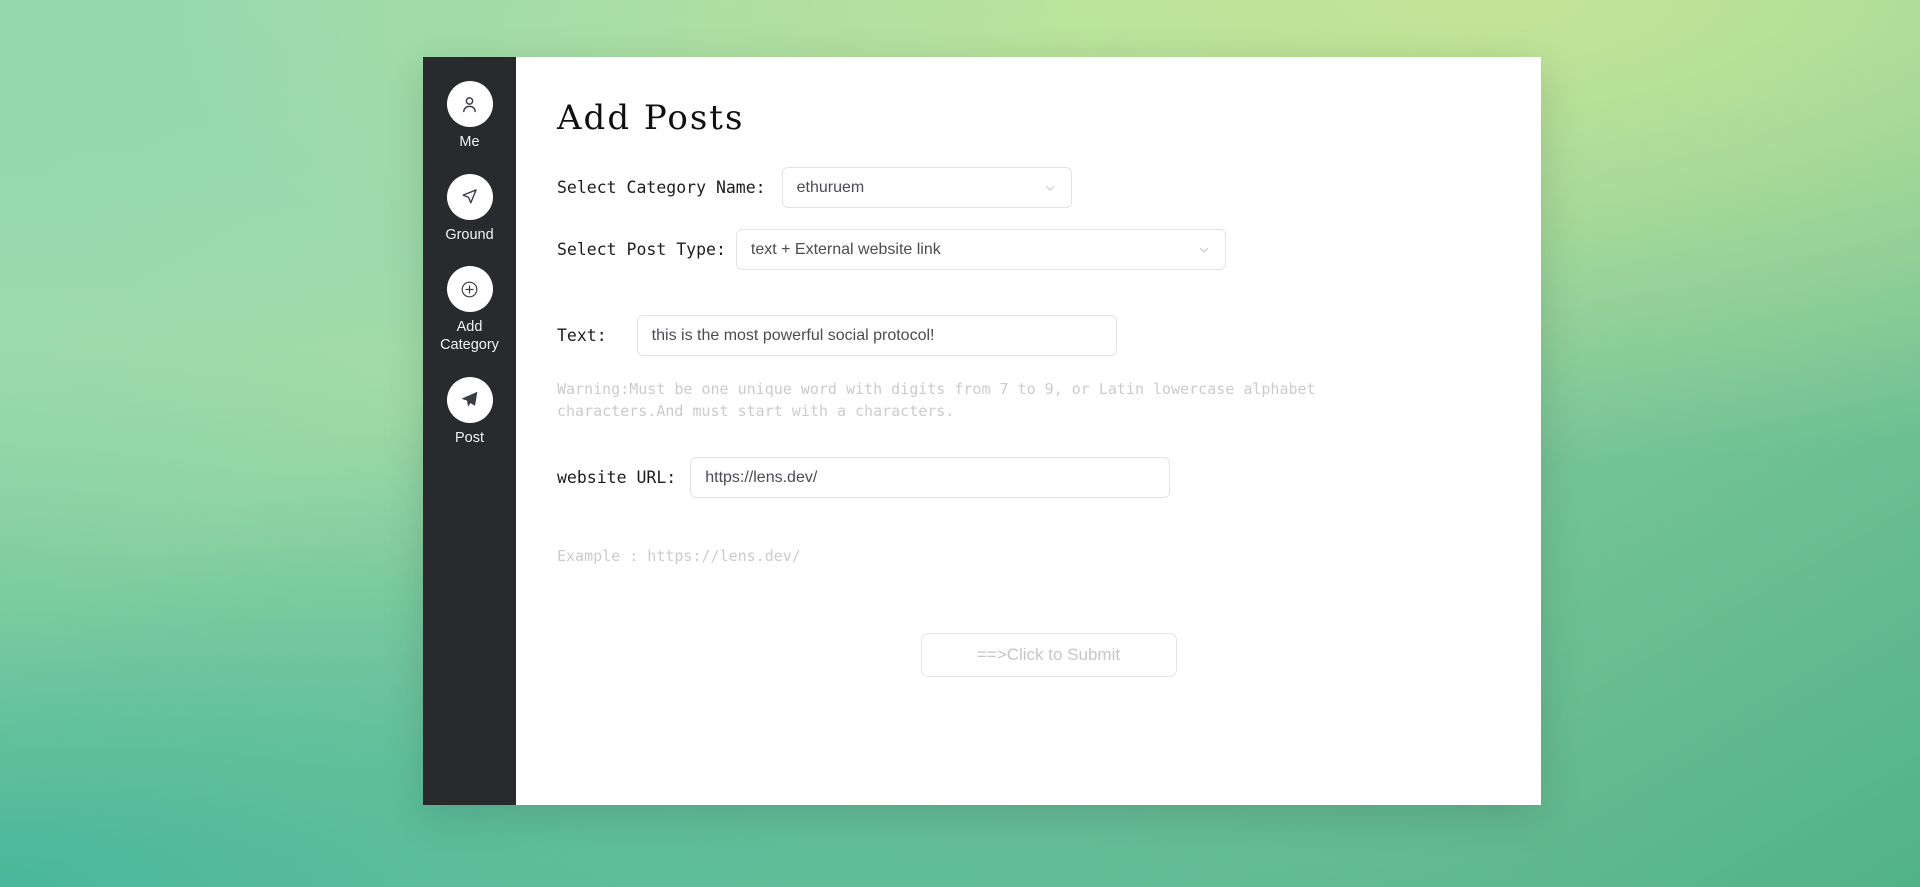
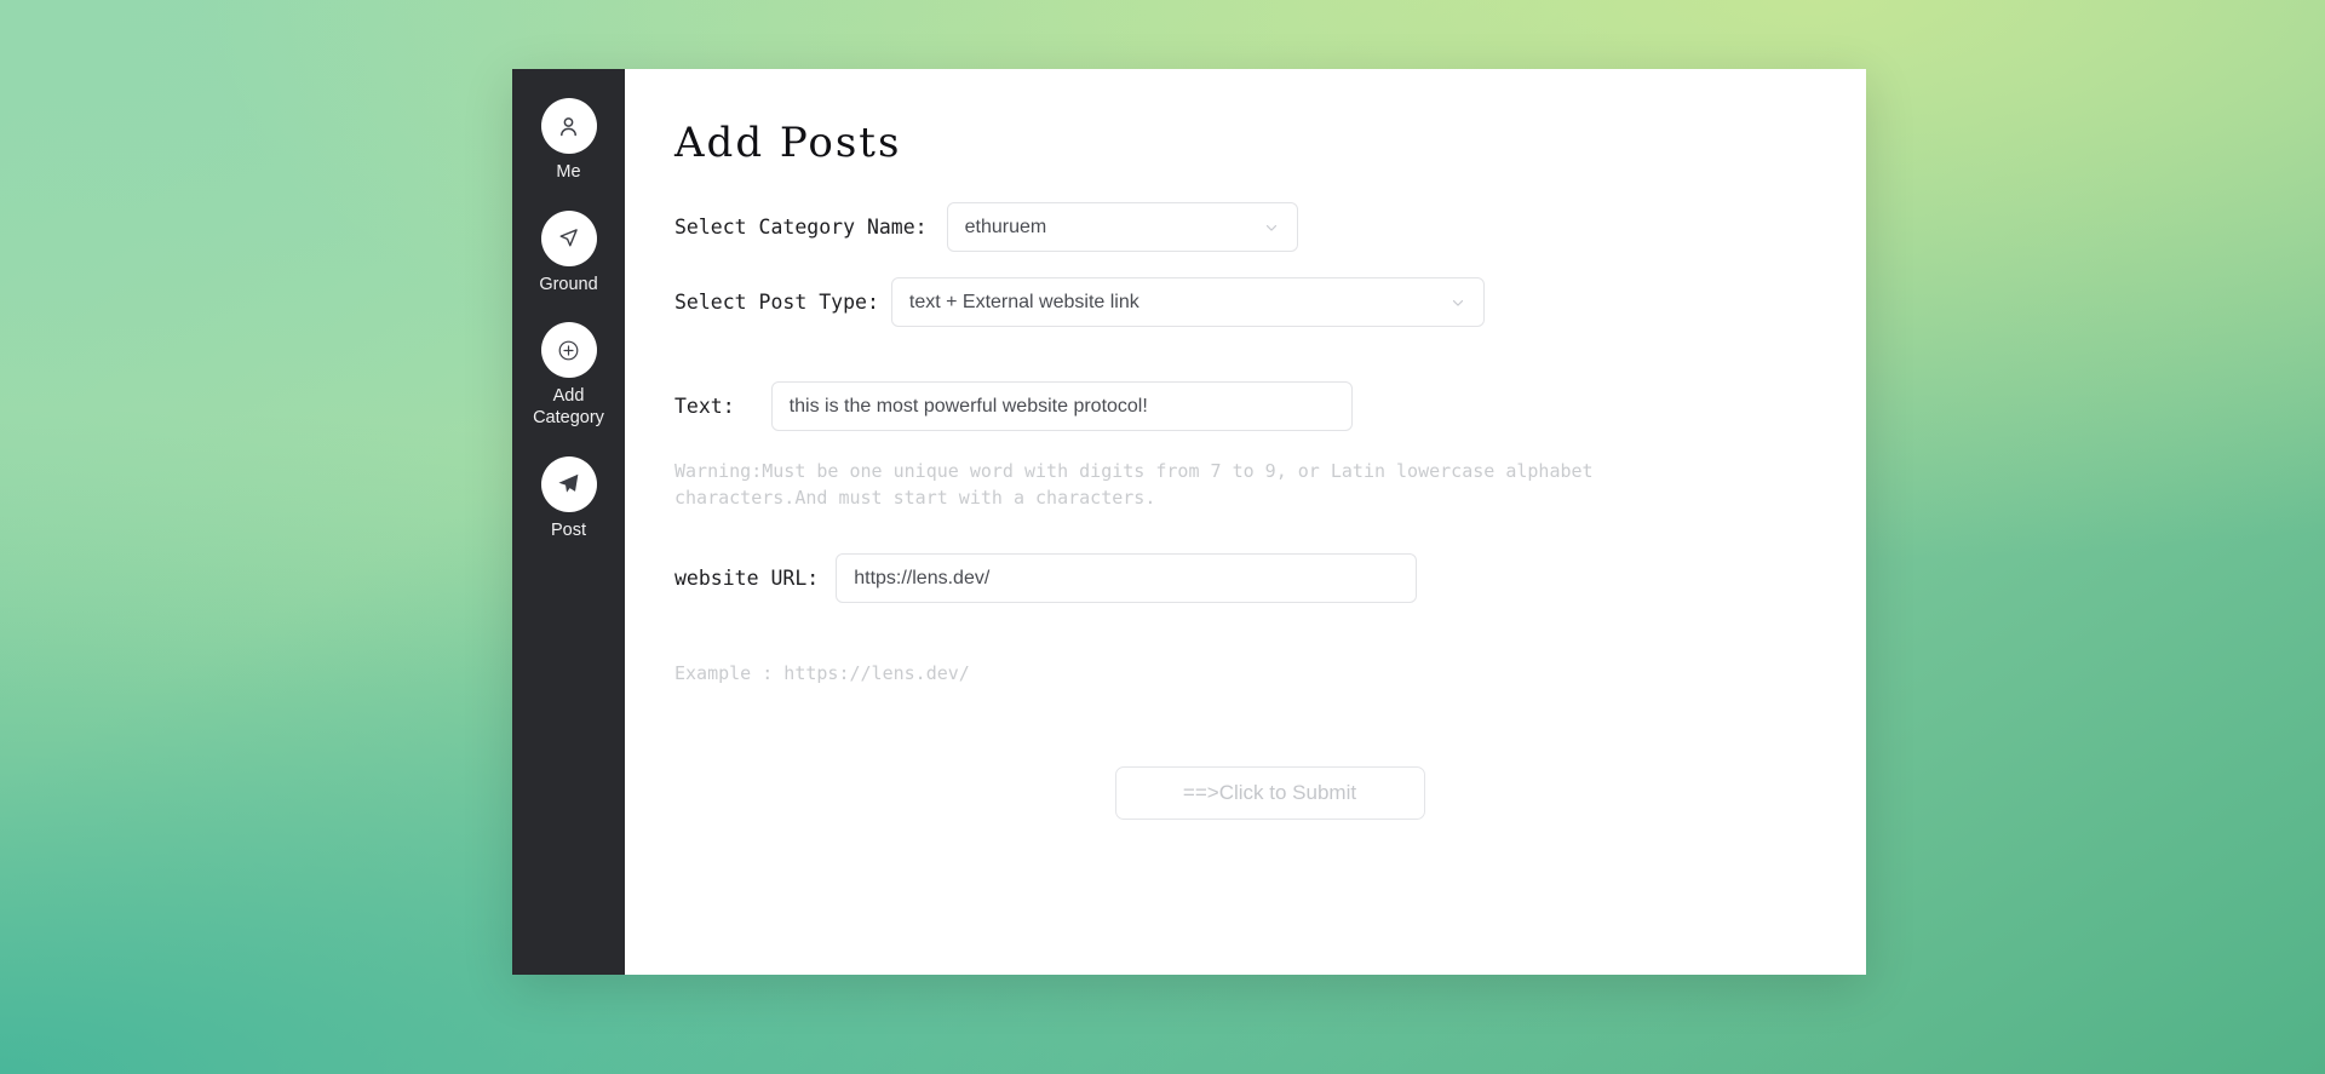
  Me
  Ground
  Add Category
  Post
  Add Posts
  Select Category Name:
  ethuruem
  Select Post Type:
  text + External website link
  Text:
- this is the most powerful social protocol!
+ this is the most powerful website protocol!
  Warning:Must be one unique word with digits from 7 to 9, or Latin lowercase alphabet characters.And must start with a characters.
  website URL:
  https://lens.dev/
  Example : https://lens.dev/
  ==>Click to Submit
